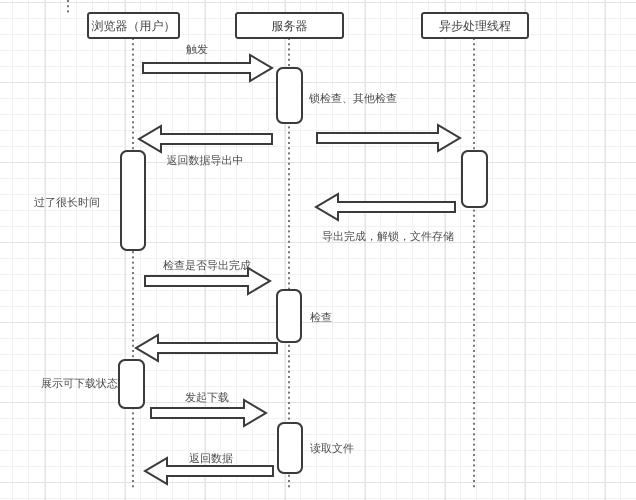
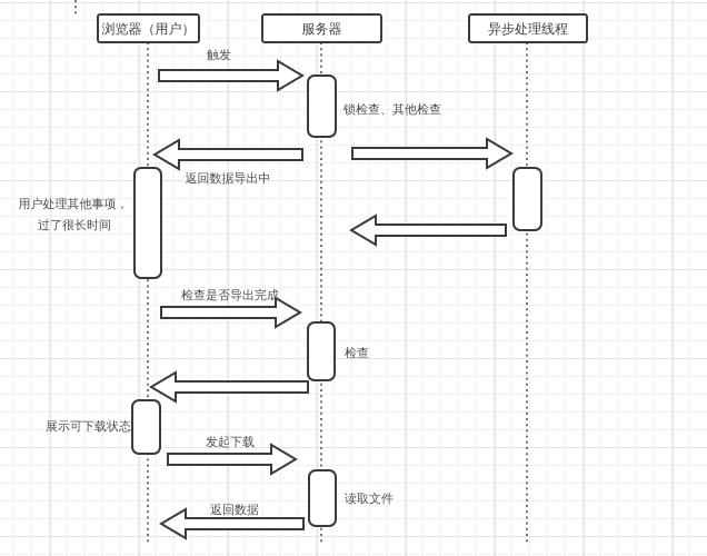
  浏览器（用户）
  服务器
  异步处理线程
  触发
  返回数据导出中
- 导出完成，解锁，文件存储
  检查是否导出完成
  发起下载
  返回数据
  锁检查、其他检查
+ 用户处理其他事项，
  过了很长时间
  检查
  展示可下载状态
  读取文件
